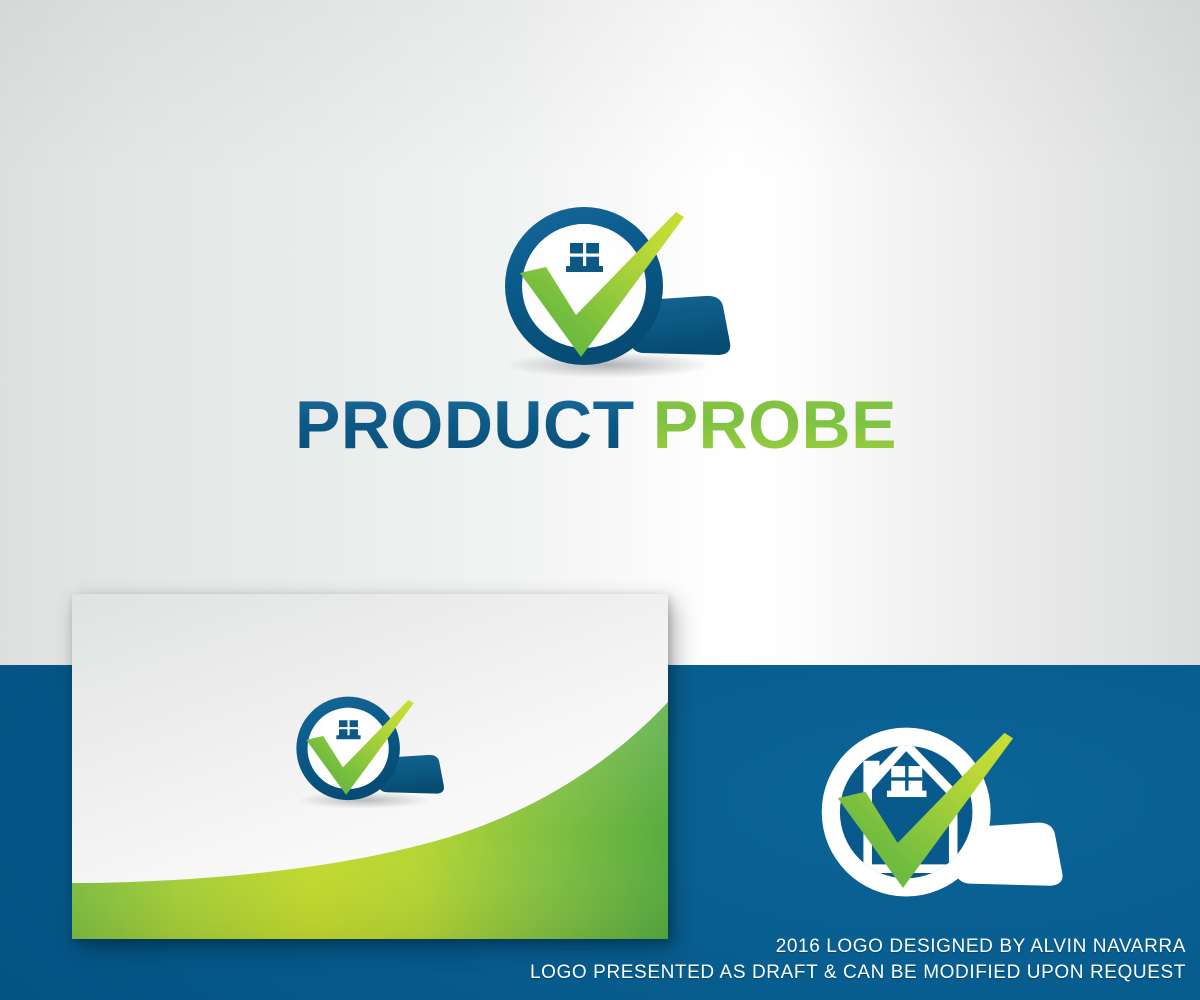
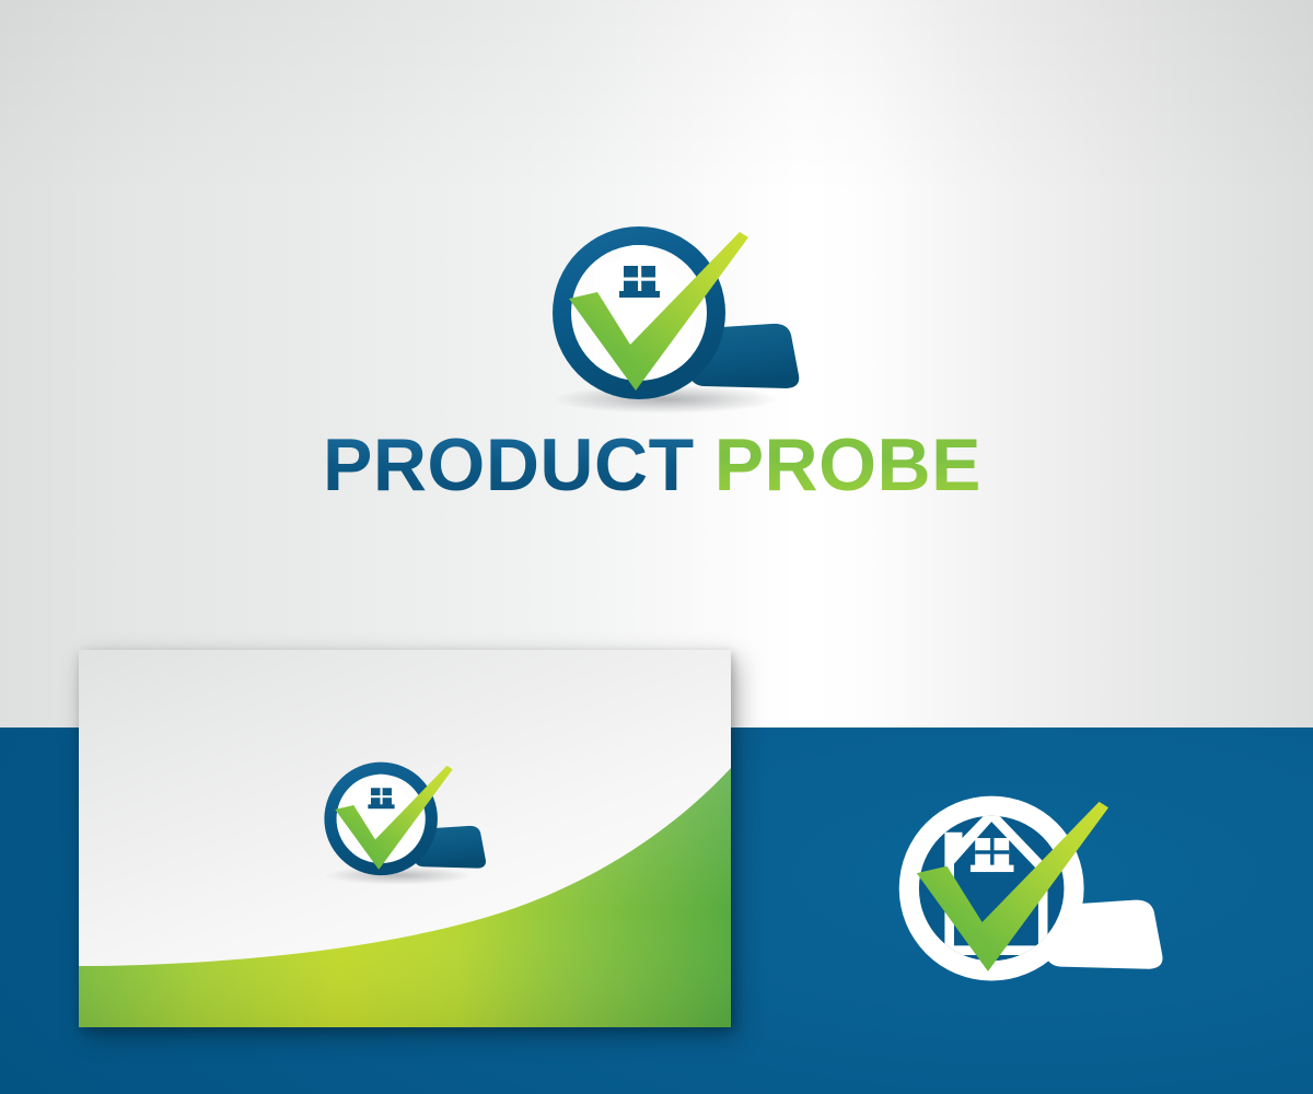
  PRODUCT PROBE
- 2016 LOGO DESIGNED BY ALVIN NAVARRA
- LOGO PRESENTED AS DRAFT & CAN BE MODIFIED UPON REQUEST
